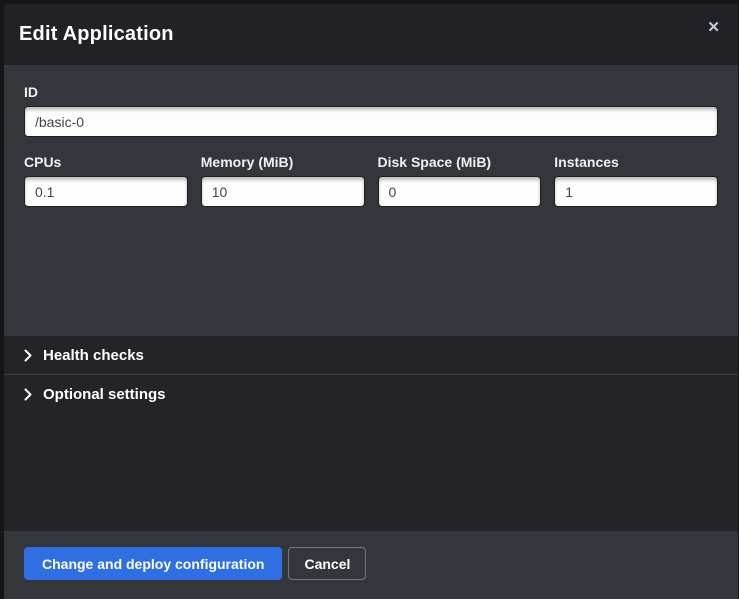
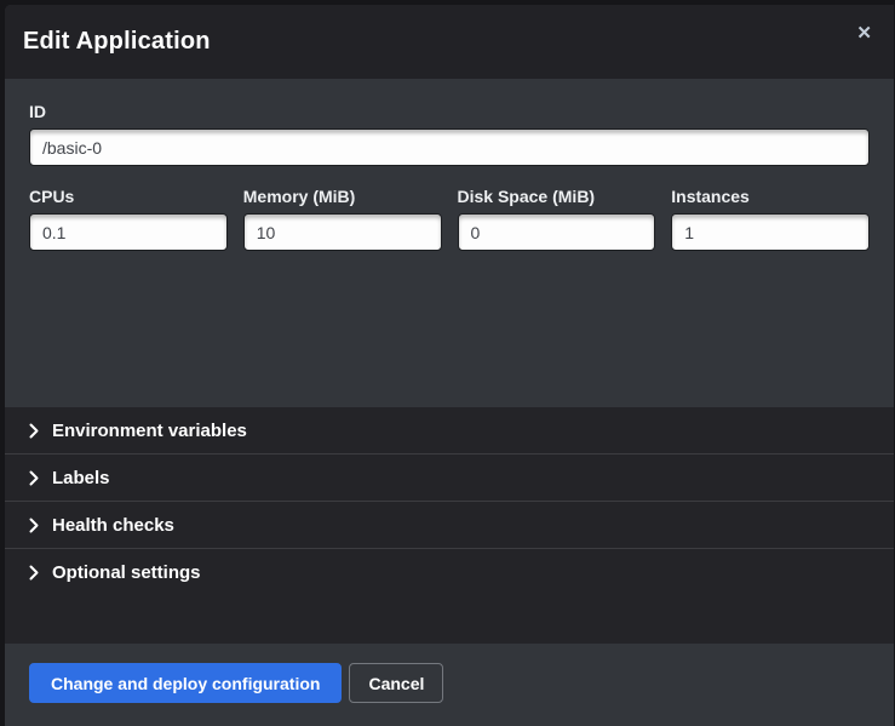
  Edit Application
  ✕
  ID
  /basic-0
  CPUs
  0.1
  Memory (MiB)
  10
  Disk Space (MiB)
  0
  Instances
  1
+ Environment variables
+ Labels
  Health checks
  Optional settings
  Change and deploy configuration
  Cancel
